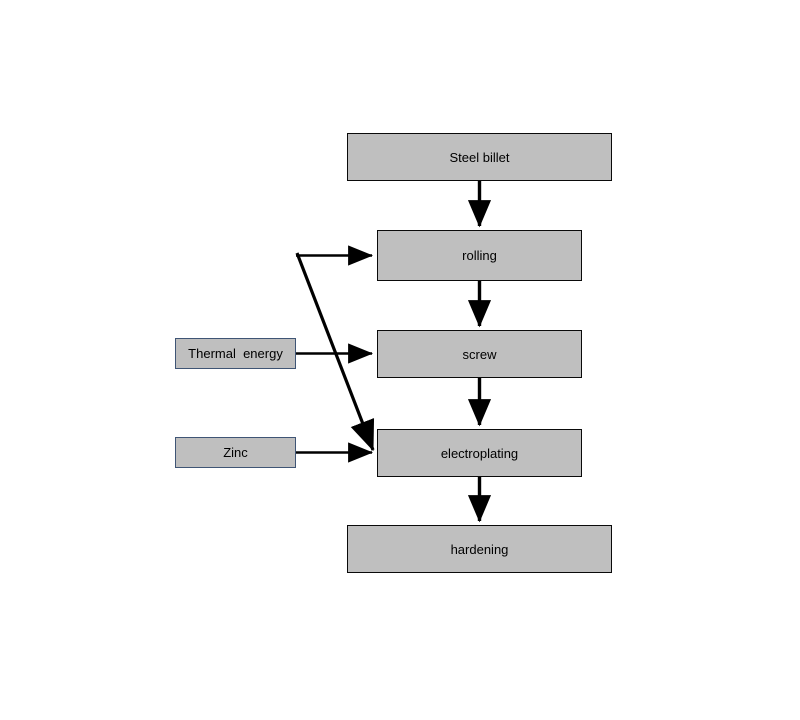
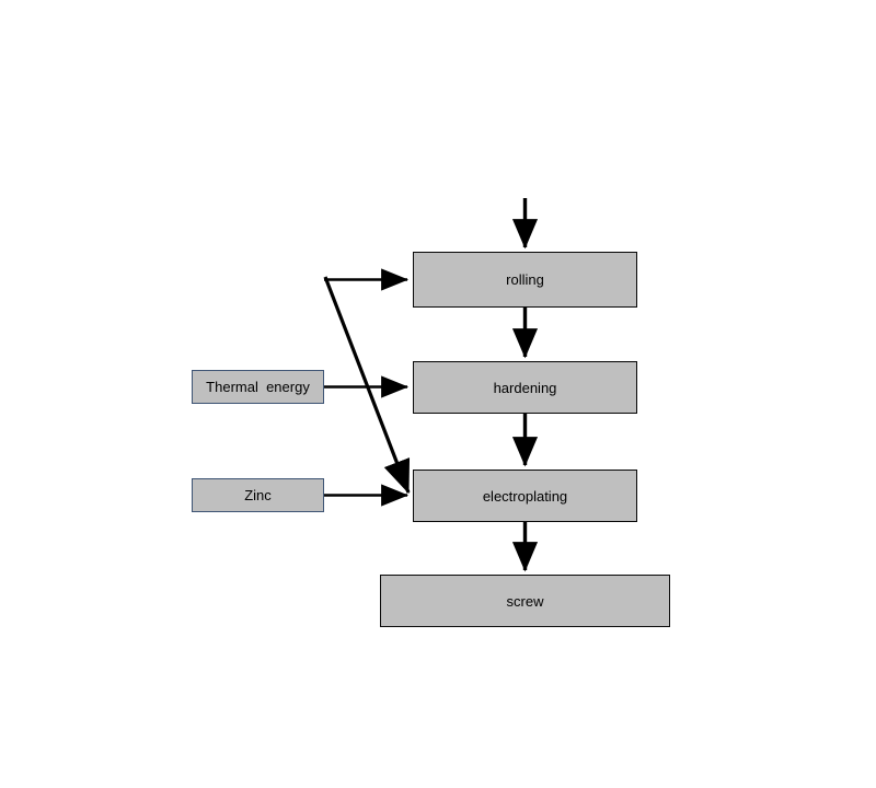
- Steel billet
  rolling
- screw
+ hardening
  electroplating
- hardening
+ screw
  Thermal energy
  Zinc
